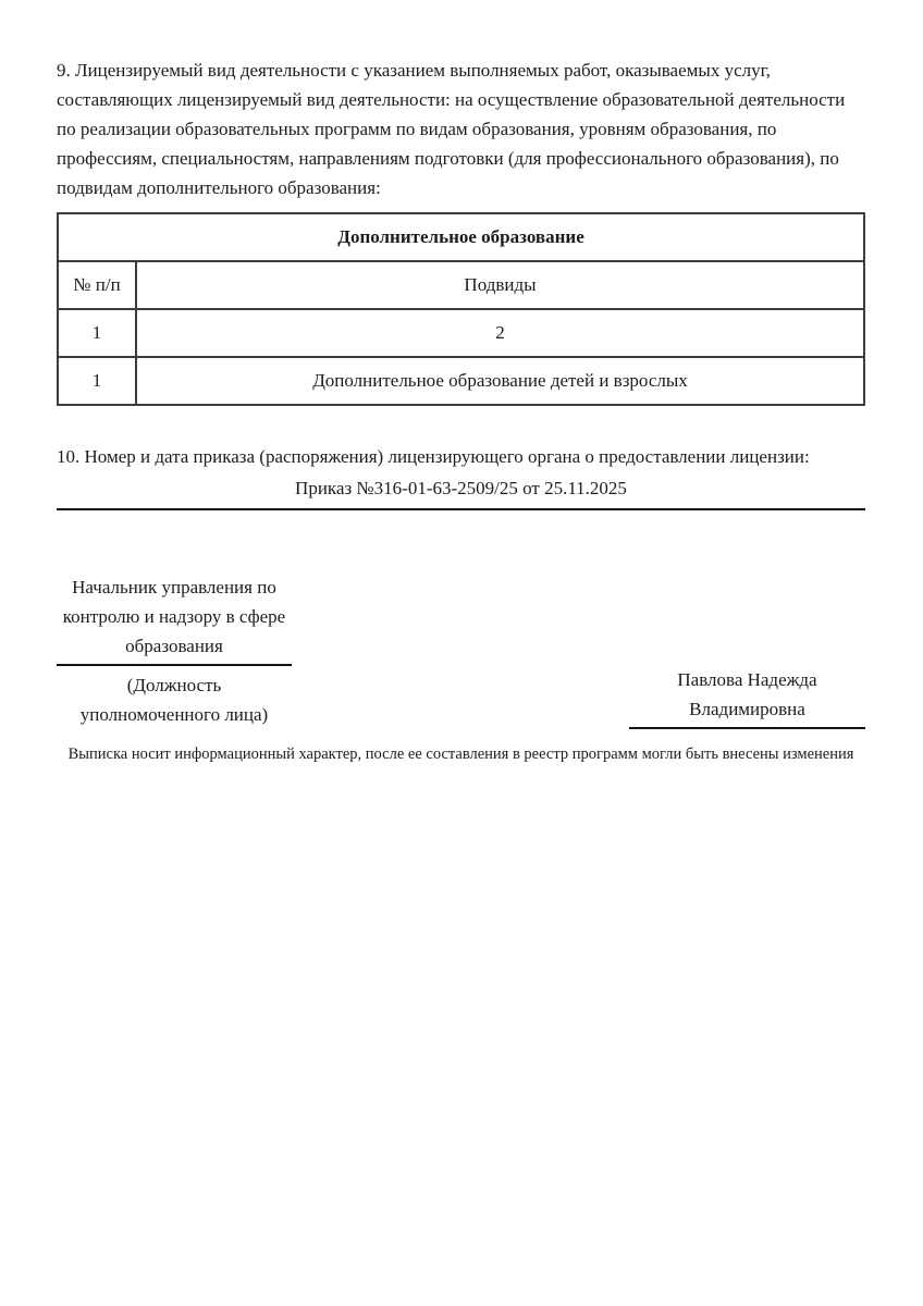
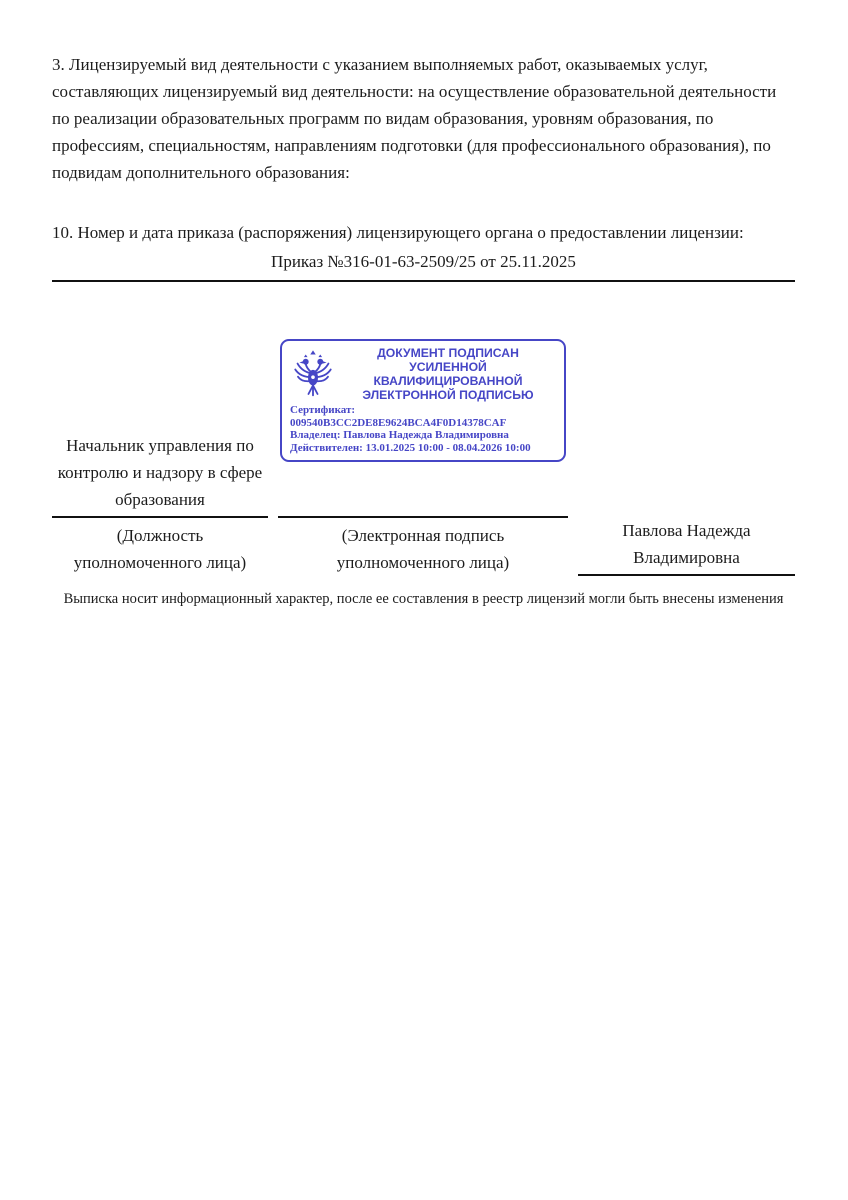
- 9. Лицензируемый вид деятельности с указанием выполняемых работ, оказываемых услуг, составляющих лицензируемый вид деятельности: на осуществление образовательной деятельности по реализации образовательных программ по видам образования, уровням образования, по профессиям, специальностям, направлениям подготовки (для профессионального образования), по подвидам дополнительного образования:
+ 3. Лицензируемый вид деятельности с указанием выполняемых работ, оказываемых услуг, составляющих лицензируемый вид деятельности: на осуществление образовательной деятельности по реализации образовательных программ по видам образования, уровням образования, по профессиям, специальностям, направлениям подготовки (для профессионального образования), по подвидам дополнительного образования:
- Дополнительное образование
- № п/п	Подвиды
- 1	2
- 1	Дополнительное образование детей и взрослых
  10. Номер и дата приказа (распоряжения) лицензирующего органа о предоставлении лицензии:
  Приказ №316-01-63-2509/25 от 25.11.2025
  Начальник управления по контролю и надзору в сфере образования
  (Должность уполномоченного лица)
+ ДОКУМЕНТ ПОДПИСАН
+ УСИЛЕННОЙ КВАЛИФИЦИРОВАННОЙ
+ ЭЛЕКТРОННОЙ ПОДПИСЬЮ
+ Сертификат: 009540B3CC2DE8E9624BCA4F0D14378CAF
+ Владелец: Павлова Надежда Владимировна
+ Действителен: 13.01.2025 10:00 - 08.04.2026 10:00
+ (Электронная подпись уполномоченного лица)
  Павлова Надежда Владимировна
- Выписка носит информационный характер, после ее составления в реестр программ могли быть внесены изменения
+ Выписка носит информационный характер, после ее составления в реестр лицензий могли быть внесены изменения
